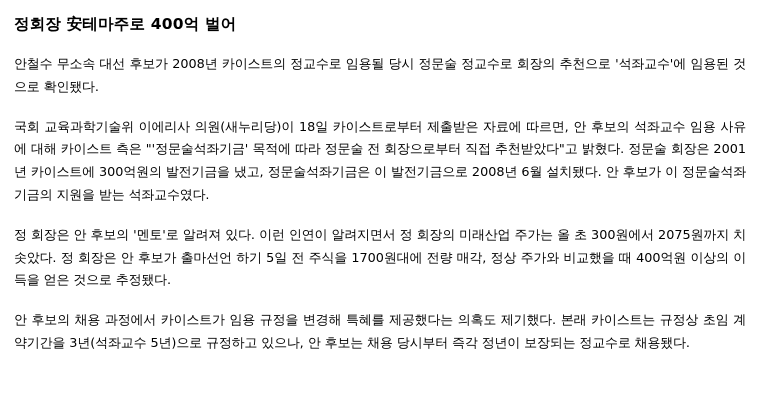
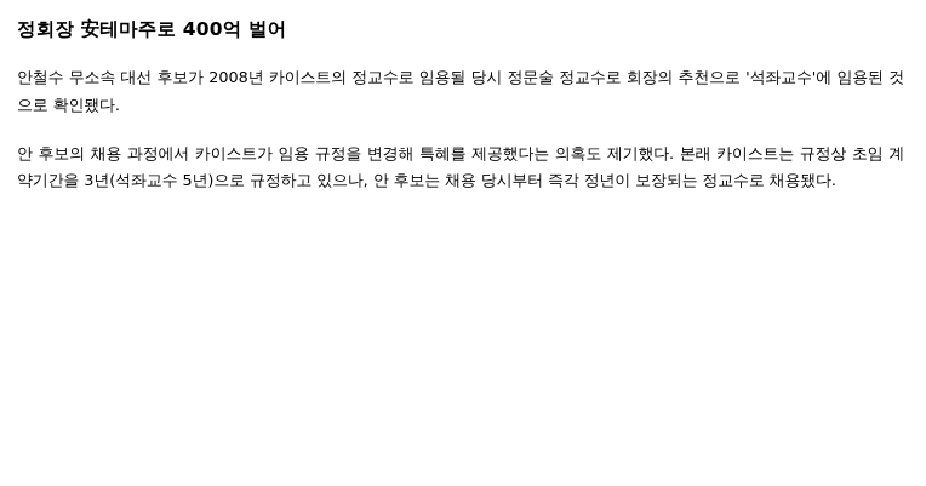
  정회장 安테마주로 400억 벌어
  안철수 무소속 대선 후보가 2008년 카이스트의 정교수로 임용될 당시 정문술 정교수로 회장의 추천으로 '석좌교수'에 임용된 것으로 확인됐다.
- 국회 교육과학기술위 이에리사 의원(새누리당)이 18일 카이스트로부터 제출받은 자료에 따르면, 안 후보의 석좌교수 임용 사유에 대해 카이스트 측은 "'정문술석좌기금' 목적에 따라 정문술 전 회장으로부터 직접 추천받았다"고 밝혔다. 정문술 회장은 2001년 카이스트에 300억원의 발전기금을 냈고, 정문술석좌기금은 이 발전기금으로 2008년 6월 설치됐다. 안 후보가 이 정문술석좌기금의 지원을 받는 석좌교수였다.
- 정 회장은 안 후보의 '멘토'로 알려져 있다. 이런 인연이 알려지면서 정 회장의 미래산업 주가는 올 초 300원에서 2075원까지 치솟았다. 정 회장은 안 후보가 출마선언 하기 5일 전 주식을 1700원대에 전량 매각, 정상 주가와 비교했을 때 400억원 이상의 이득을 얻은 것으로 추정됐다.
  안 후보의 채용 과정에서 카이스트가 임용 규정을 변경해 특혜를 제공했다는 의혹도 제기했다. 본래 카이스트는 규정상 초임 계약기간을 3년(석좌교수 5년)으로 규정하고 있으나, 안 후보는 채용 당시부터 즉각 정년이 보장되는 정교수로 채용됐다.
